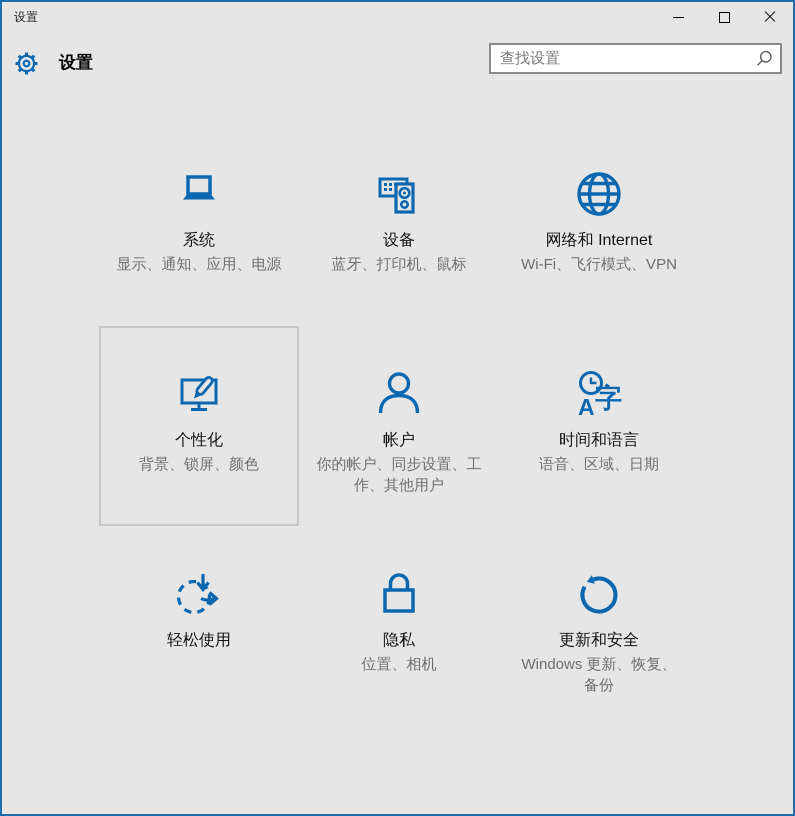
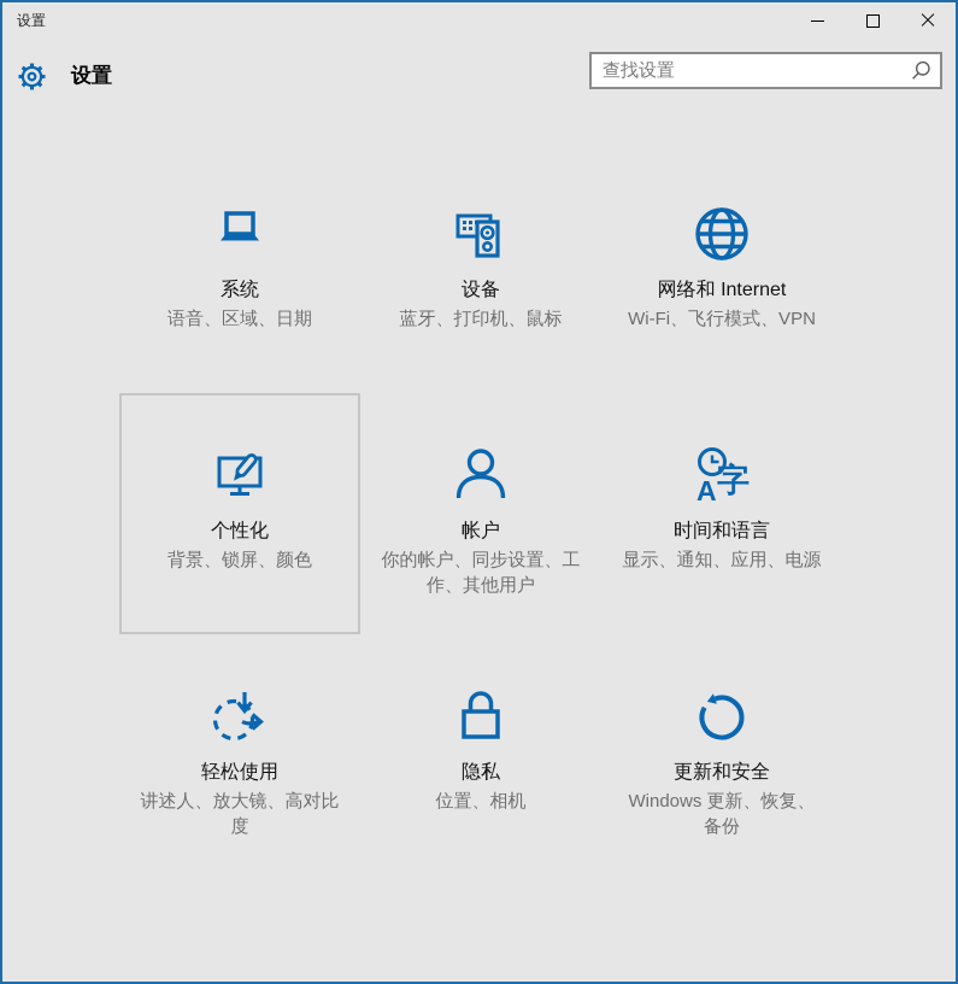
  设置
  设置
  查找设置
  系统
- 显示、通知、应用、电源
+ 语音、区域、日期
  设备
  蓝牙、打印机、鼠标
  网络和 Internet
  Wi-Fi、飞行模式、VPN
  个性化
  背景、锁屏、颜色
  帐户
  你的帐户、同步设置、工作、其他用户
  A
  字
  时间和语言
- 语音、区域、日期
+ 显示、通知、应用、电源
  轻松使用
+ 讲述人、放大镜、高对比度
  隐私
  位置、相机
  更新和安全
  Windows 更新、恢复、备份
